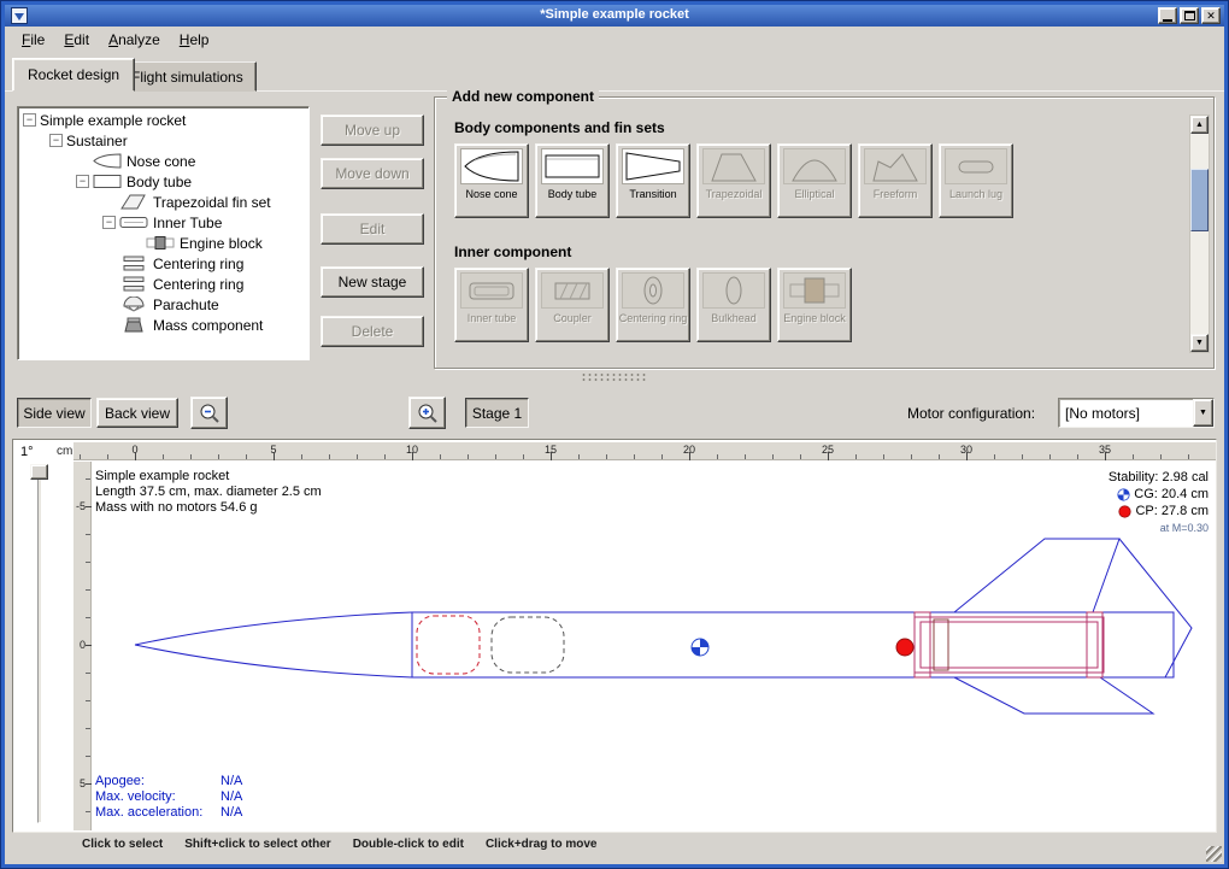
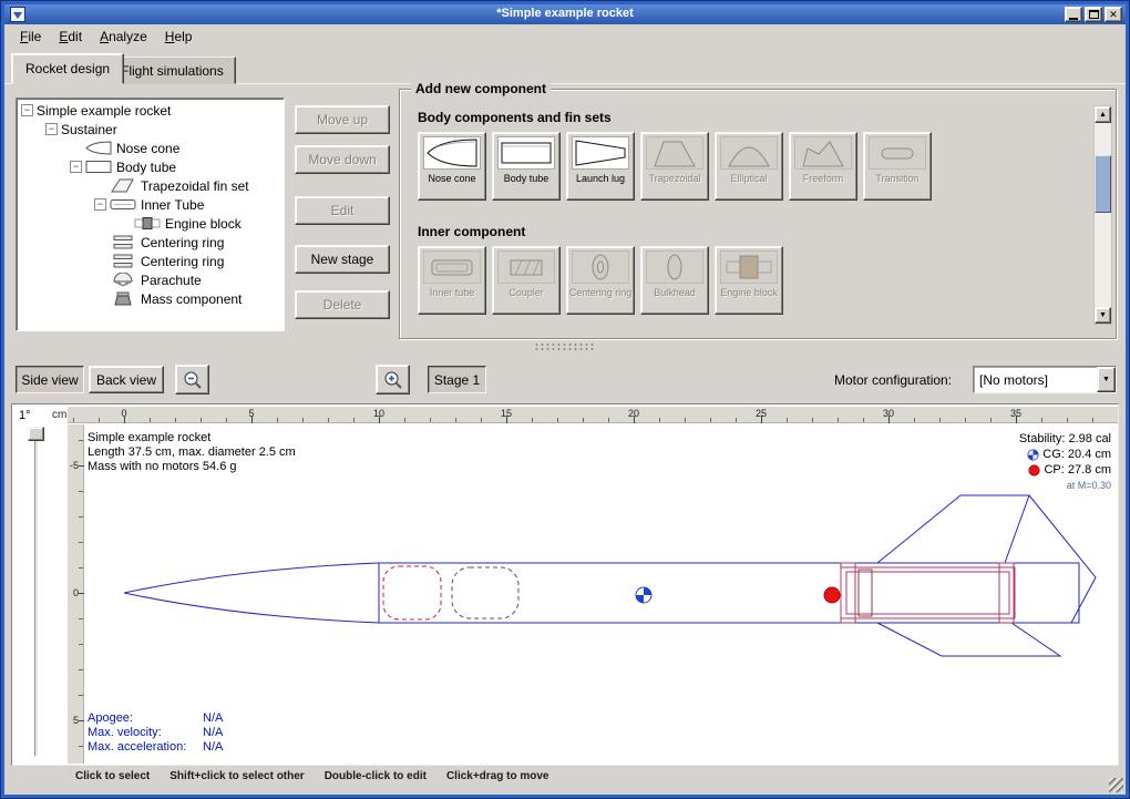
  *Simple example rocket
  ✕
  File
  Edit
  Analyze
  Help
  Rocket design
  Flight simulations
  −
  Simple example rocket
  −
  Sustainer
  Nose cone
  −
  Body tube
  Trapezoidal fin set
  −
  Inner Tube
  Engine block
  Centering ring
  Centering ring
  Parachute
  Mass component
  Move up
  Move down
  Edit
  New stage
  Delete
  Add new component
  Body components and fin sets
  Nose cone
  Body tube
- Transition
+ Launch lug
  Trapezoidal
  Elliptical
  Freeform
- Launch lug
+ Transition
  Inner component
  Inner tube
  Coupler
  Centering ring
  Bulkhead
  Engine block
  Side view
  Back view
  Stage 1
  Motor configuration:
  [No motors]
  1°
  cm
  0
  5
  10
  15
  20
  25
  30
  35
  -5
  0
  5
  Simple example rocket
  Length 37.5 cm, max. diameter 2.5 cm
  Mass with no motors 54.6 g
  Stability: 2.98 cal
  CG: 20.4 cm
  CP: 27.8 cm
  at M=0.30
  Apogee: N/A
  Max. velocity: N/A
  Max. acceleration: N/A
  Click to select
  Shift+click to select other
  Double-click to edit
  Click+drag to move
